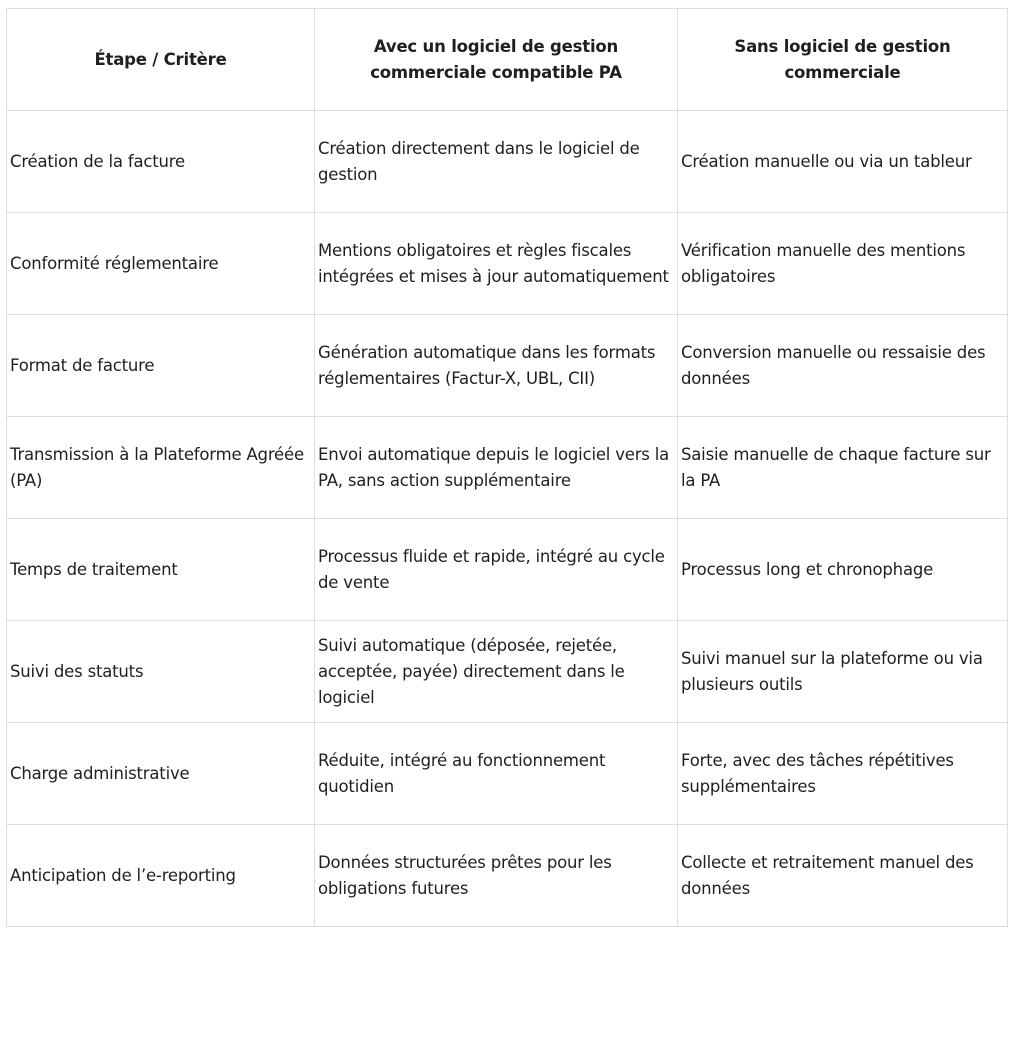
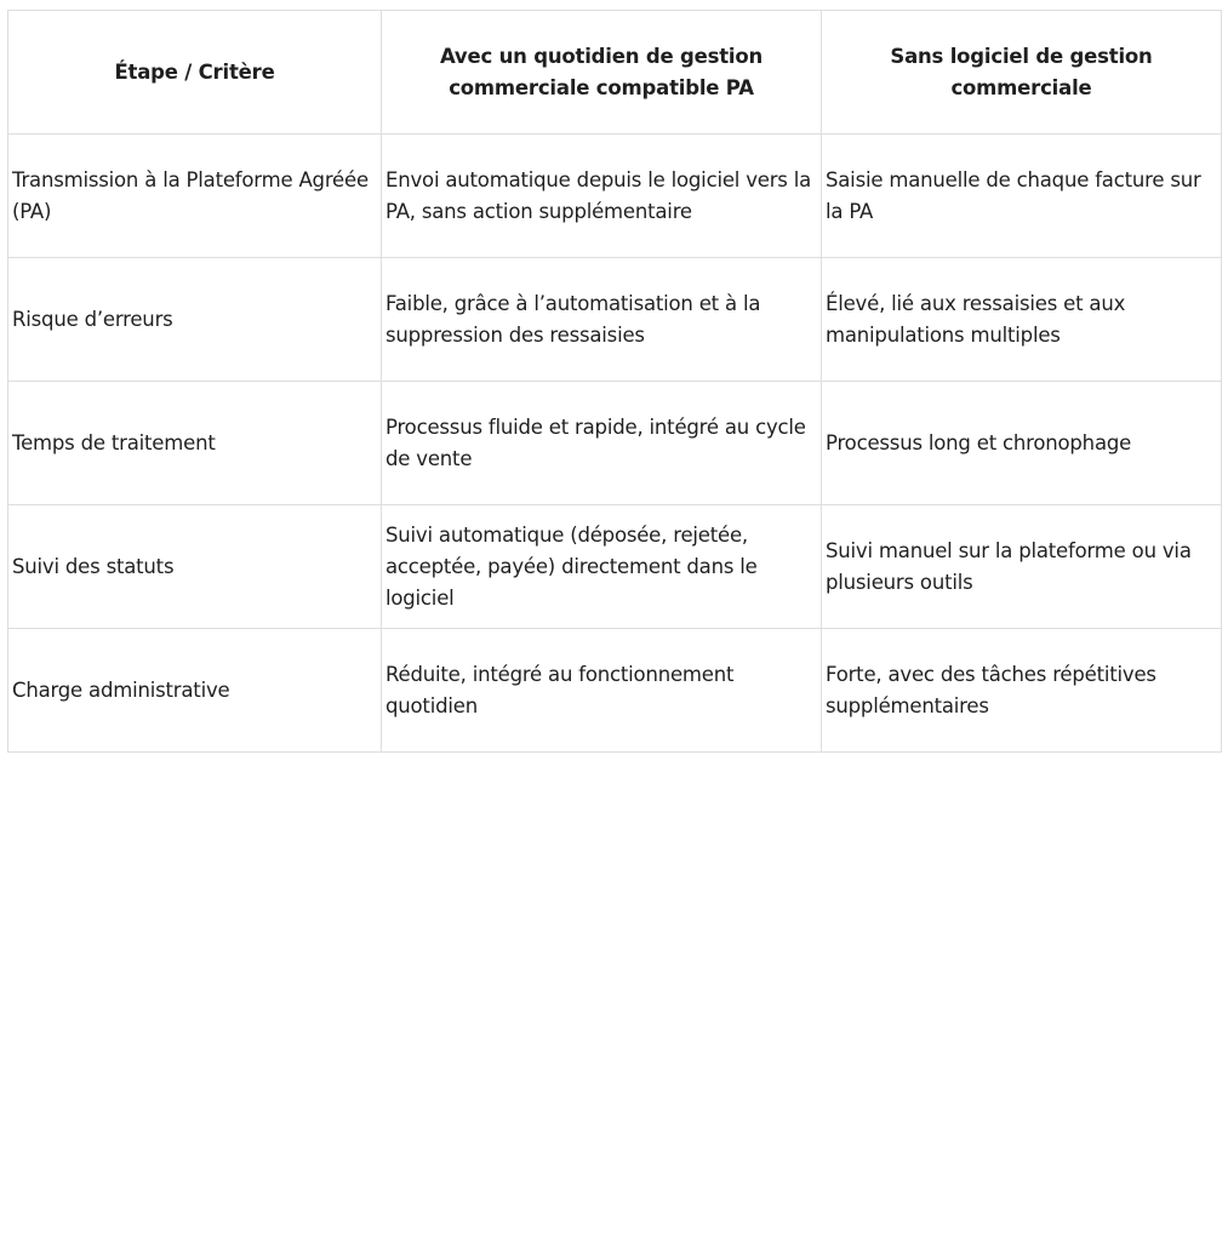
- Étape / Critère	Avec un logiciel de gestion commerciale compatible PA	Sans logiciel de gestion commerciale
+ Étape / Critère	Avec un quotidien de gestion commerciale compatible PA	Sans logiciel de gestion commerciale
- Création de la facture	Création directement dans le logiciel de gestion	Création manuelle ou via un tableur
- Conformité réglementaire	Mentions obligatoires et règles fiscales intégrées et mises à jour automatiquement	Vérification manuelle des mentions obligatoires
- Format de facture	Génération automatique dans les formats réglementaires (Factur-X, UBL, CII)	Conversion manuelle ou ressaisie des données
  Transmission à la Plateforme Agréée (PA)	Envoi automatique depuis le logiciel vers la PA, sans action supplémentaire	Saisie manuelle de chaque facture sur la PA
+ Risque d’erreurs	Faible, grâce à l’automatisation et à la suppression des ressaisies	Élevé, lié aux ressaisies et aux manipulations multiples
  Temps de traitement	Processus fluide et rapide, intégré au cycle de vente	Processus long et chronophage
  Suivi des statuts	Suivi automatique (déposée, rejetée, acceptée, payée) directement dans le logiciel	Suivi manuel sur la plateforme ou via plusieurs outils
  Charge administrative	Réduite, intégré au fonctionnement quotidien	Forte, avec des tâches répétitives supplémentaires
- Anticipation de l’e-reporting	Données structurées prêtes pour les obligations futures	Collecte et retraitement manuel des données
